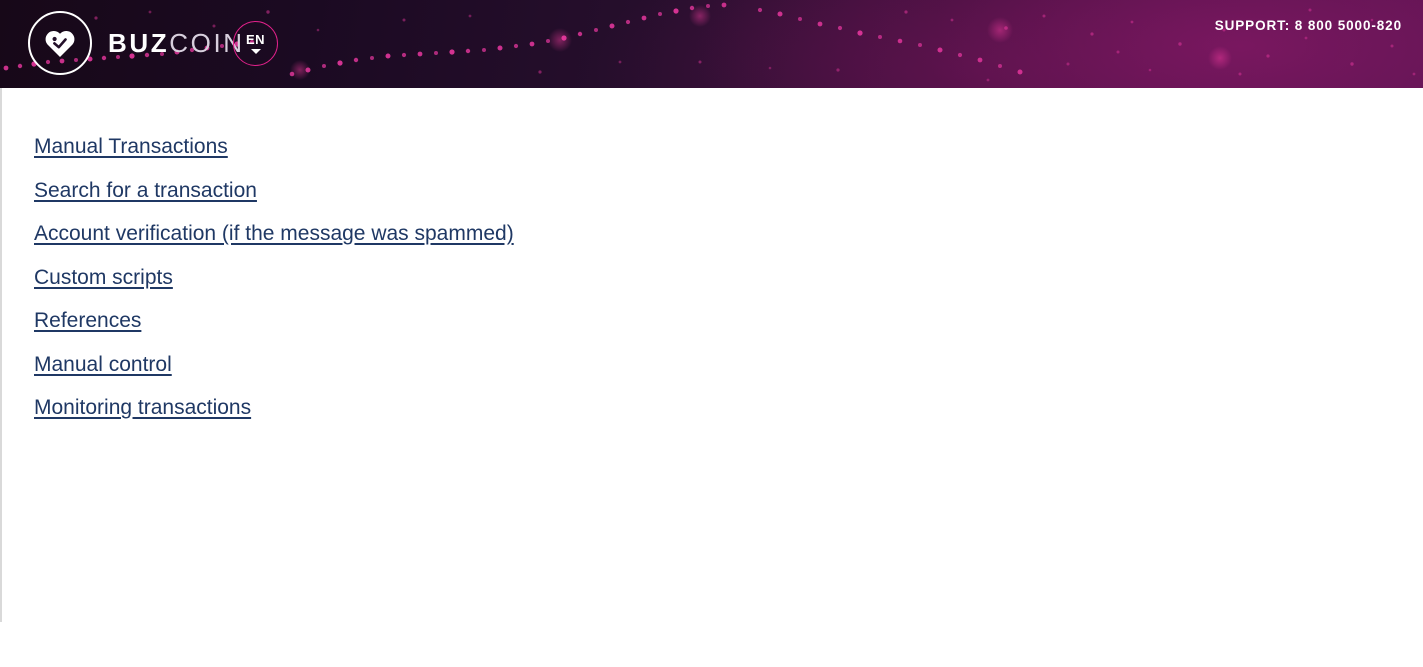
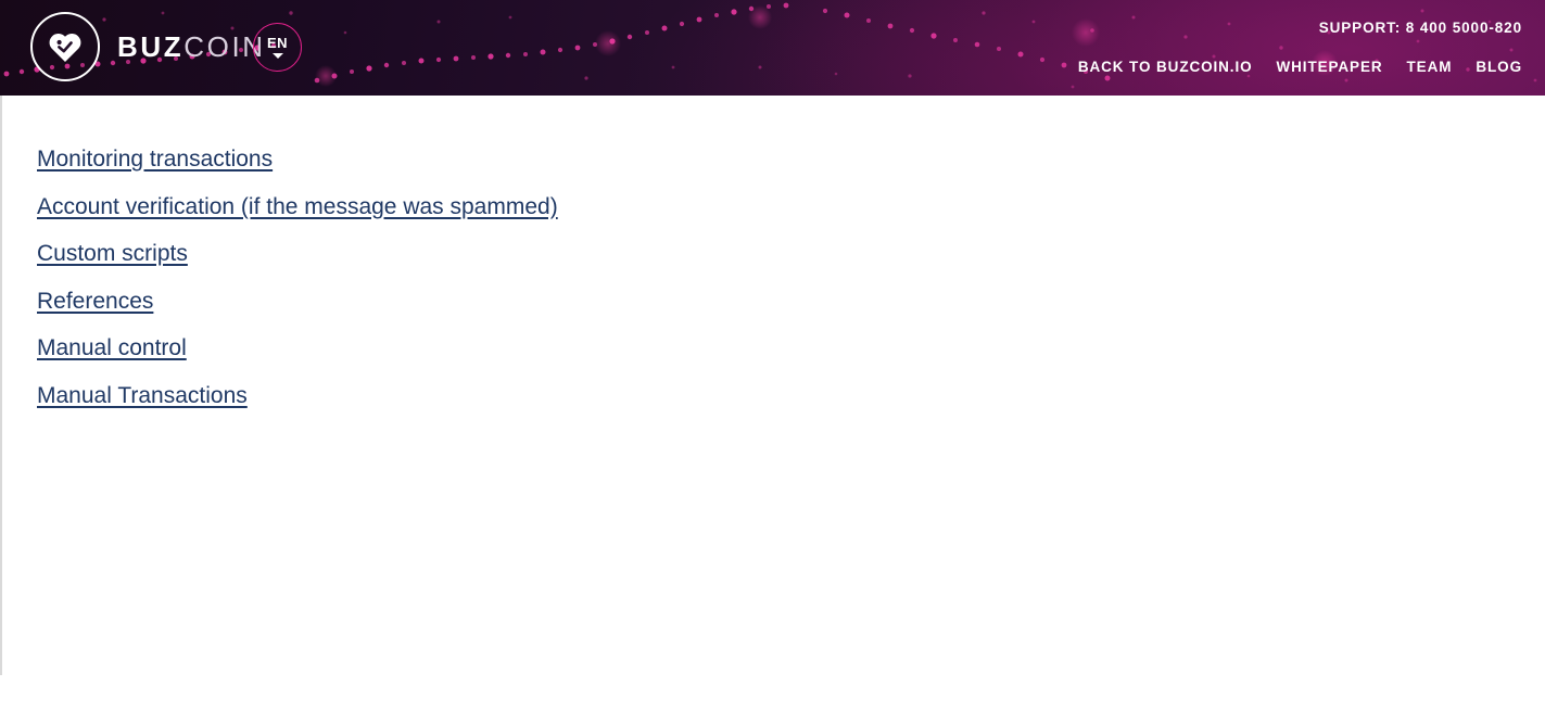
  BUZCOIN
  EN
- SUPPORT: 8 800 5000-820
+ SUPPORT: 8 400 5000-820
+ BACK TO BUZCOIN.IO
+ WHITEPAPER
+ TEAM
+ BLOG
- Manual Transactions
+ Monitoring transactions
- Search for a transaction
  Account verification (if the message was spammed)
  Custom scripts
  References
  Manual control
- Monitoring transactions
+ Manual Transactions
